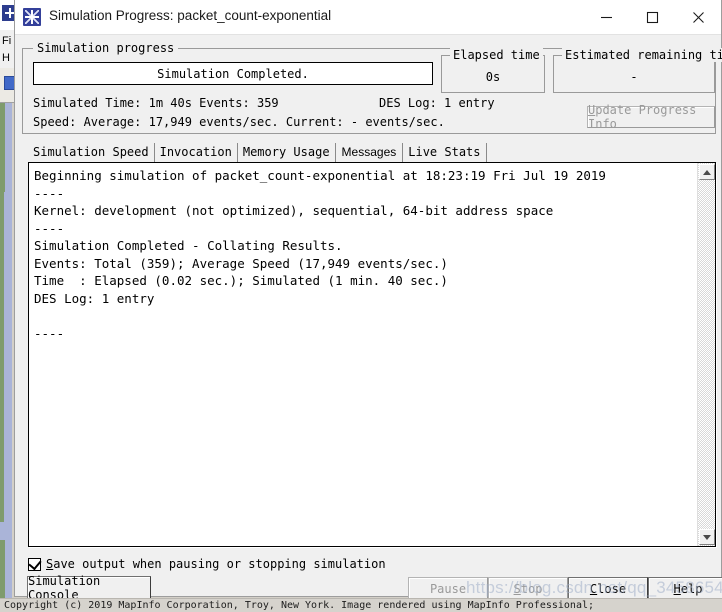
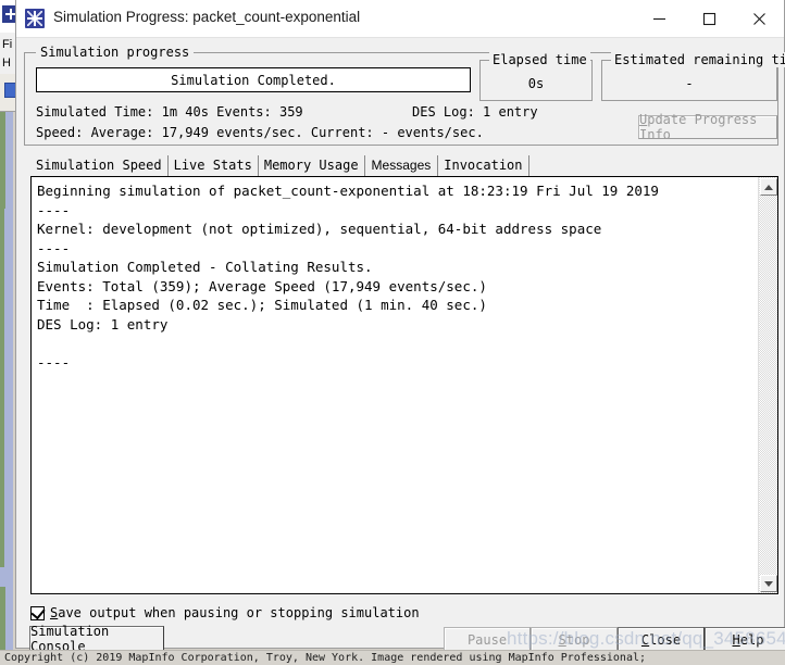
  Fi
  H
  Simulation Progress: packet_count-exponential
  Simulation progress
  Simulation Completed.
  Simulated Time: 1m 40s Events: 359
  DES Log: 1 entry
  Speed: Average: 17,949 events/sec. Current: - events/sec.
  Elapsed time
  0s
  Estimated remaining ti
  -
  Update Progress Info
  Simulation Speed
- Invocation
+ Live Stats
  Memory Usage
  Messages
- Live Stats
+ Invocation
  Beginning simulation of packet_count-exponential at 18:23:19 Fri Jul 19 2019
  ----
  Kernel: development (not optimized), sequential, 64-bit address space
  ----
  Simulation Completed - Collating Results.
  Events: Total (359); Average Speed (17,949 events/sec.)
  Time : Elapsed (0.02 sec.); Simulated (1 min. 40 sec.)
  DES Log: 1 entry
  ----
  Save output when pausing or stopping simulation
  Simulation Console
  Pause
  Stop
  Close
  Help
  https://blog.csdn.net/qq_3458654
  Copyright (c) 2019 MapInfo Corporation, Troy, New York. Image rendered using MapInfo Professional;
